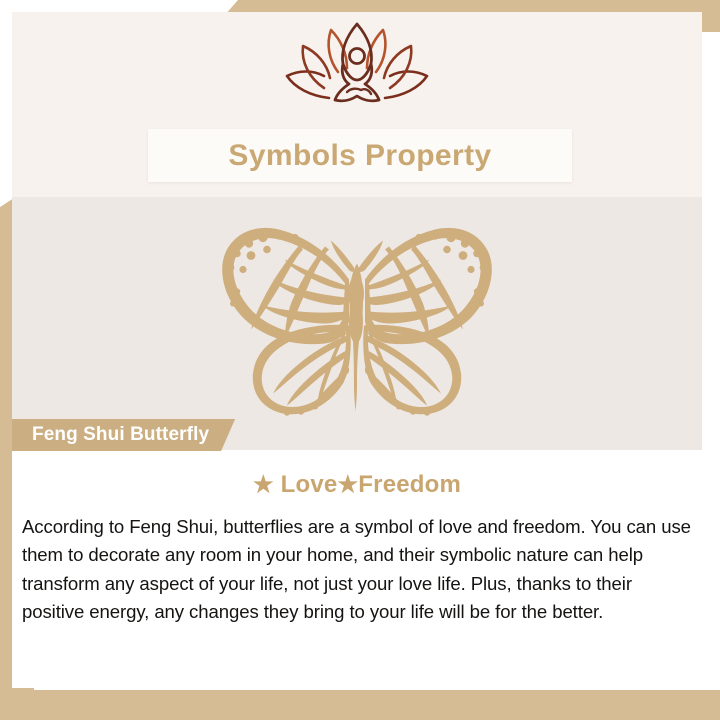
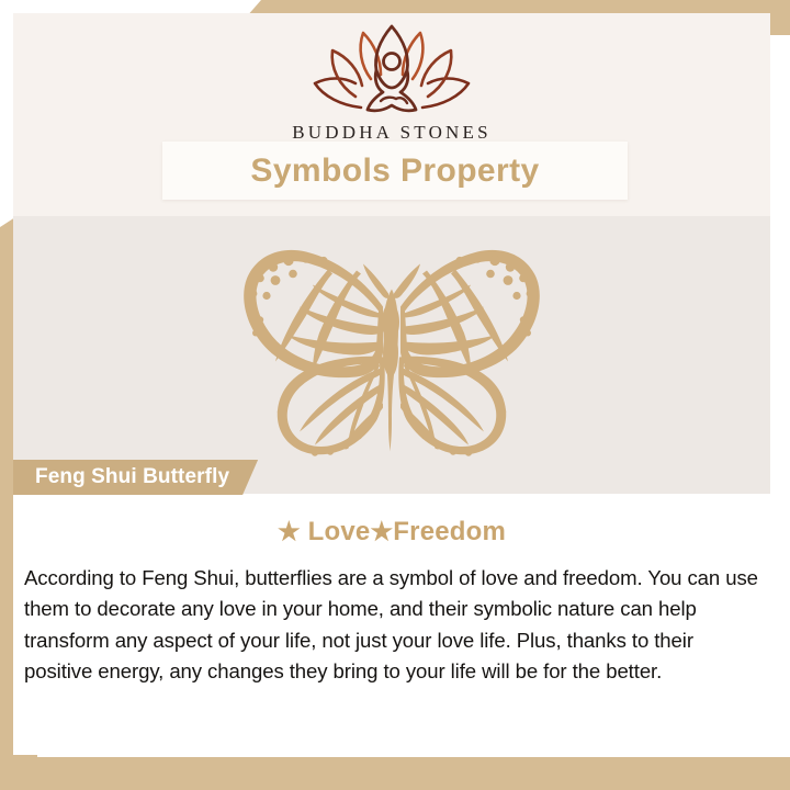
+ BUDDHA STONES
  Symbols Property
  Feng Shui Butterfly
  ★ Love★Freedom
- According to Feng Shui, butterflies are a symbol of love and freedom. You can use them to decorate any room in your home, and their symbolic nature can help transform any aspect of your life, not just your love life. Plus, thanks to their positive energy, any changes they bring to your life will be for the better.
+ According to Feng Shui, butterflies are a symbol of love and freedom. You can use them to decorate any love in your home, and their symbolic nature can help transform any aspect of your life, not just your love life. Plus, thanks to their positive energy, any changes they bring to your life will be for the better.
